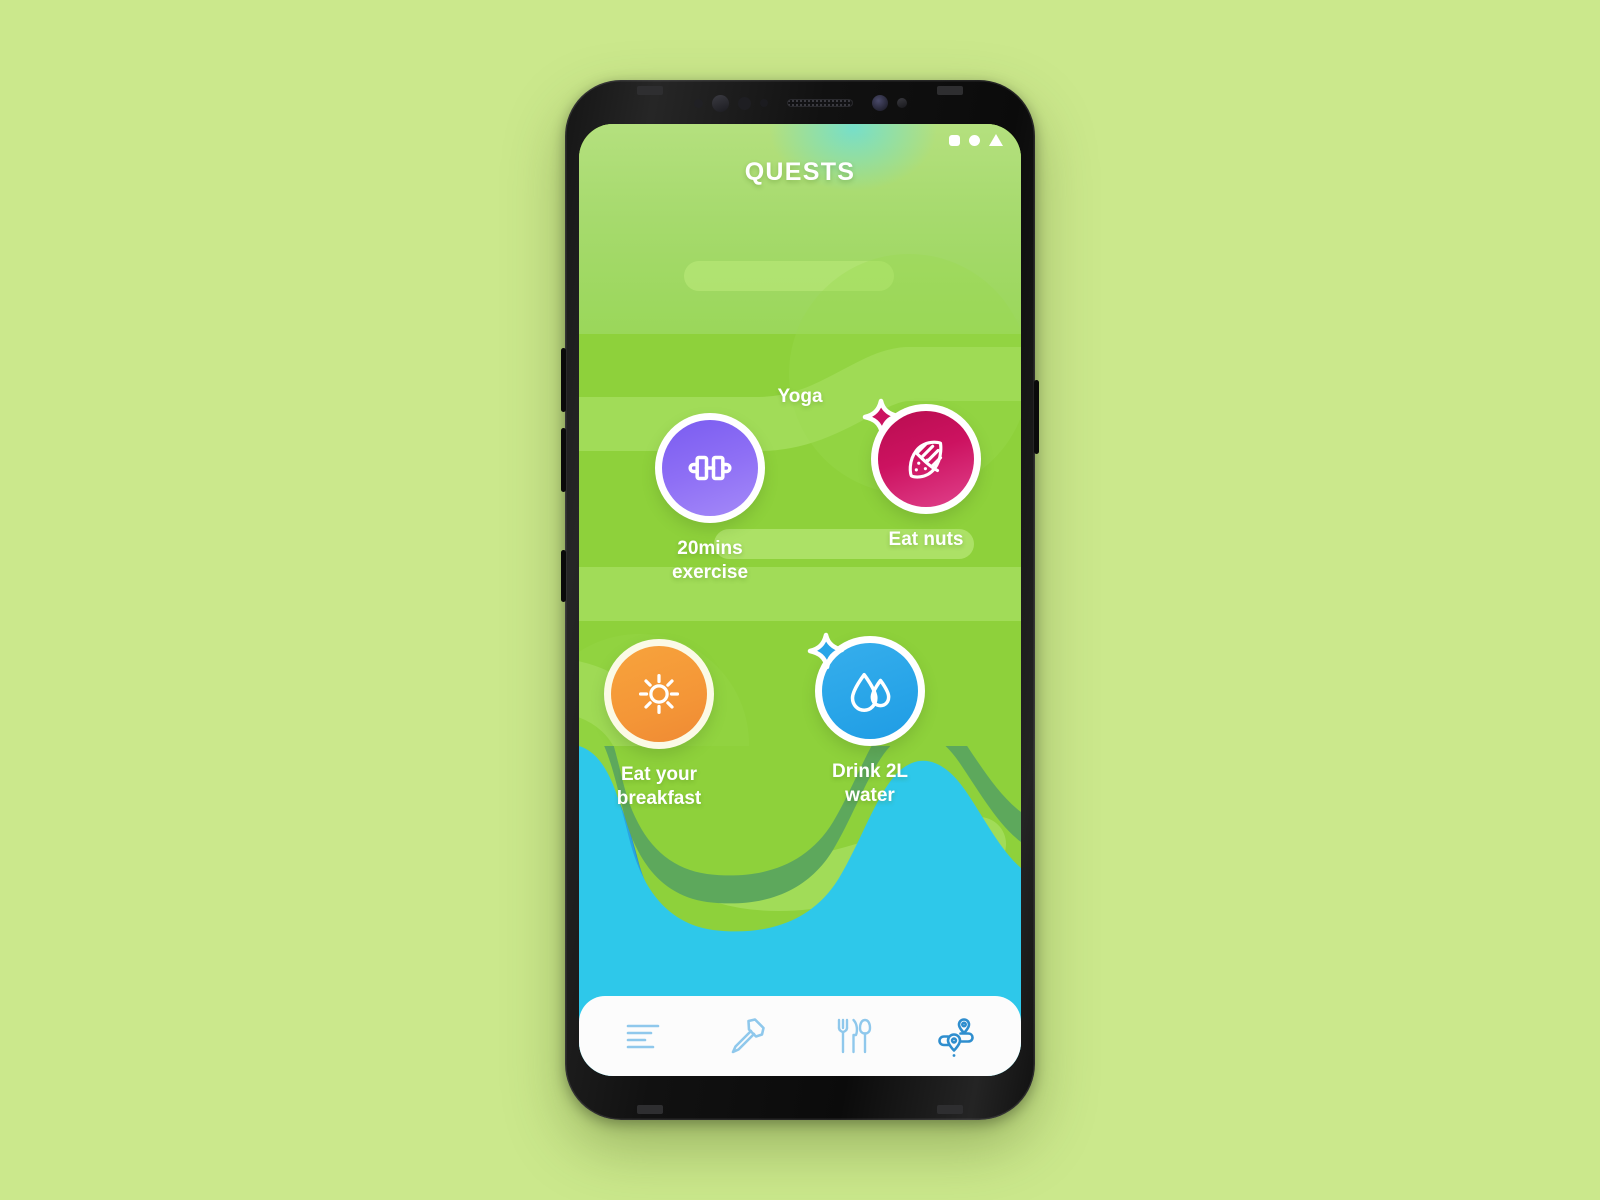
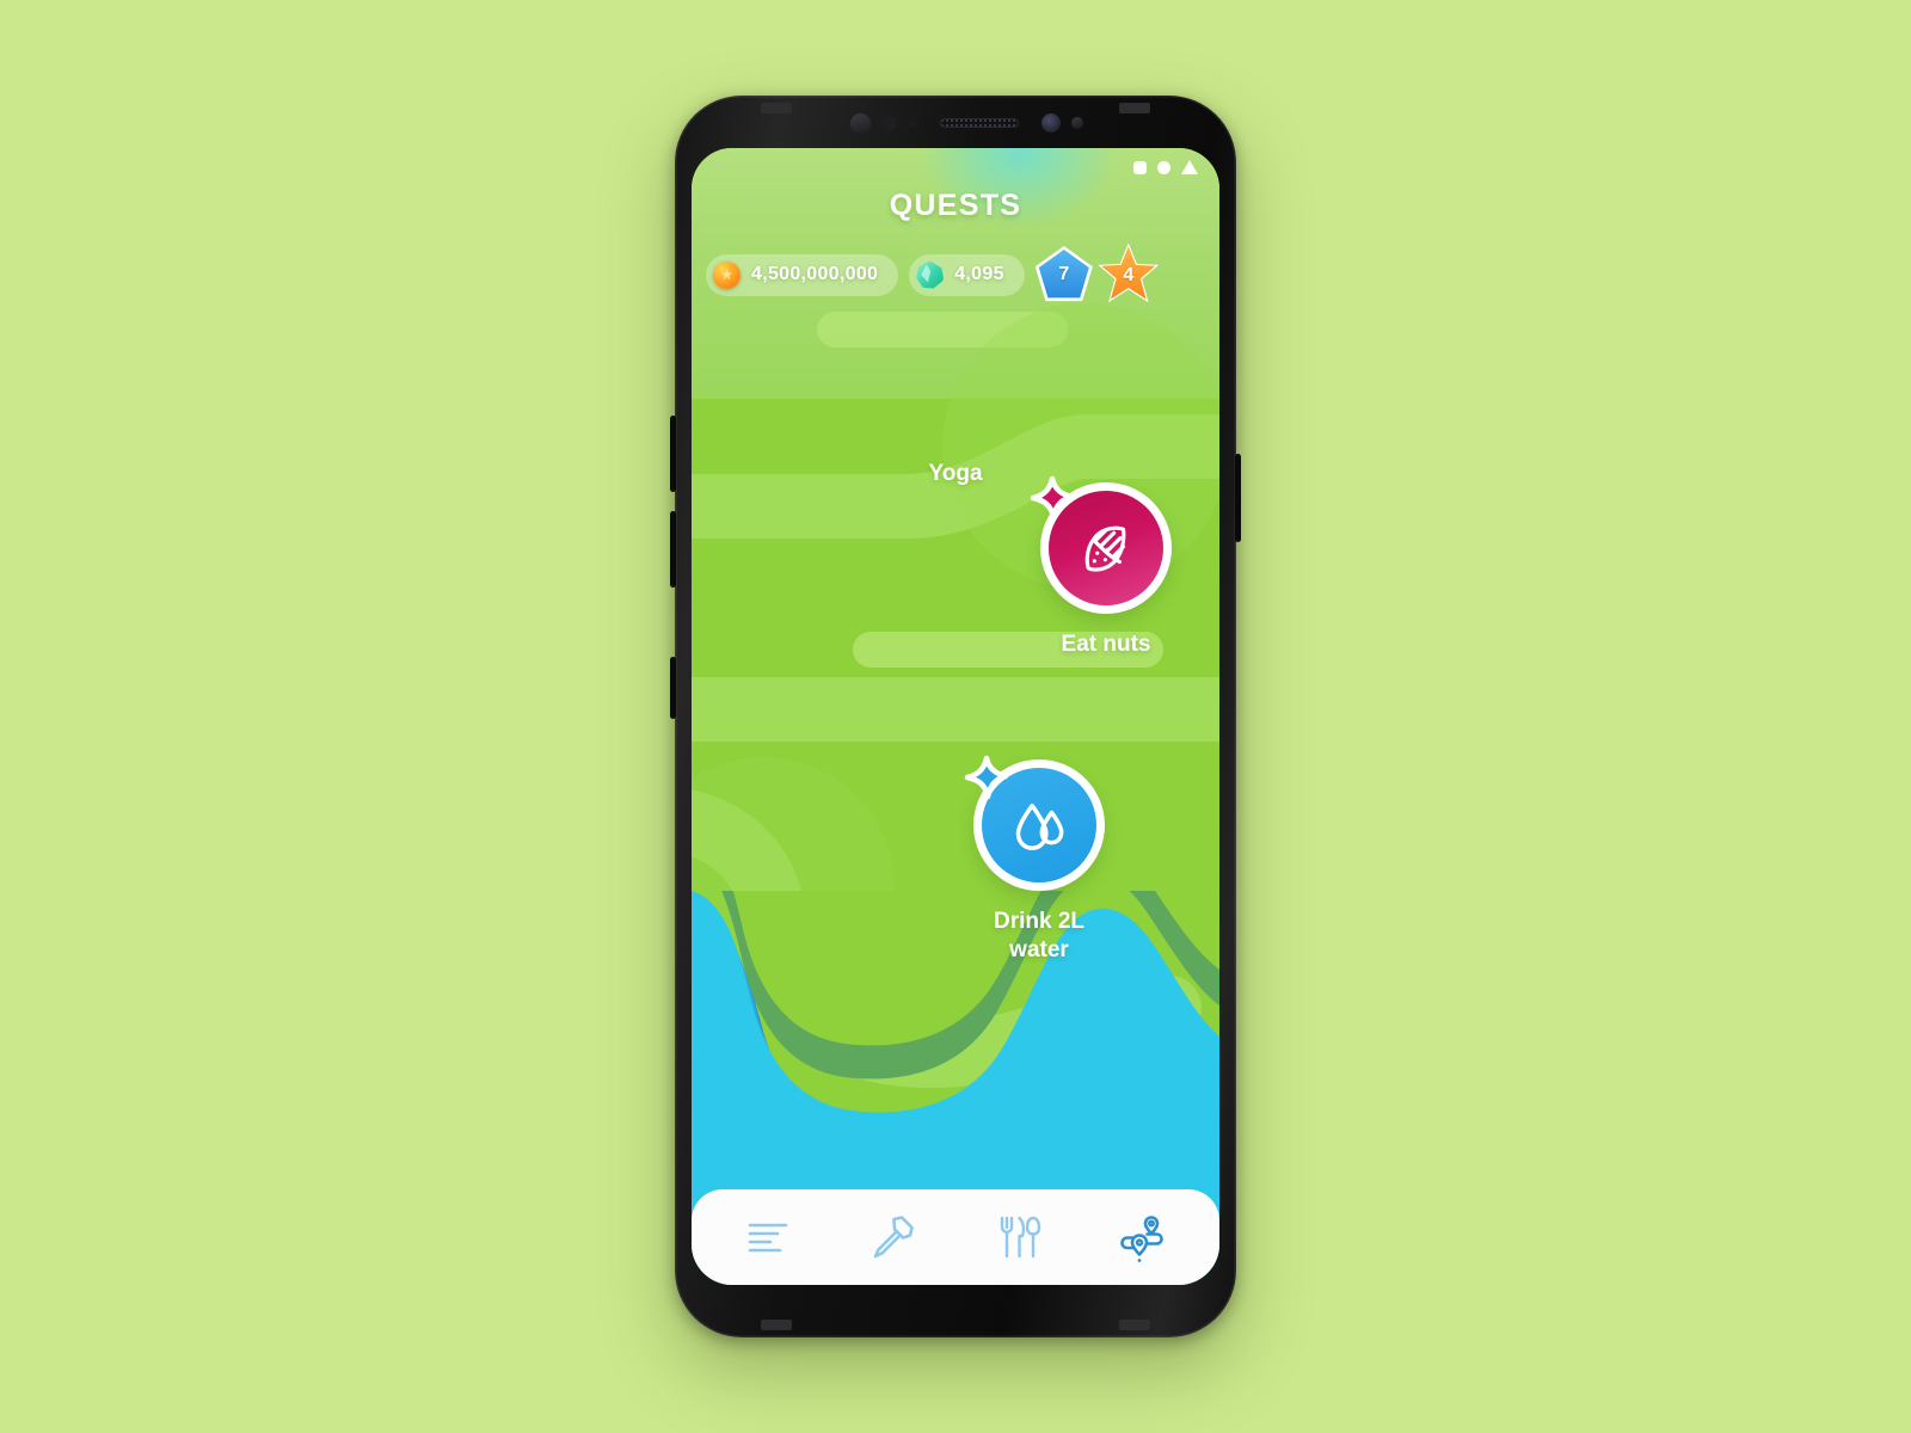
  QUESTS
+ 4,500,000,000
+ 4,095
+ 7
+ 4
  Yoga
- 20mins
- exercise
  Eat nuts
- Eat your
- breakfast
  Drink 2L
  water
